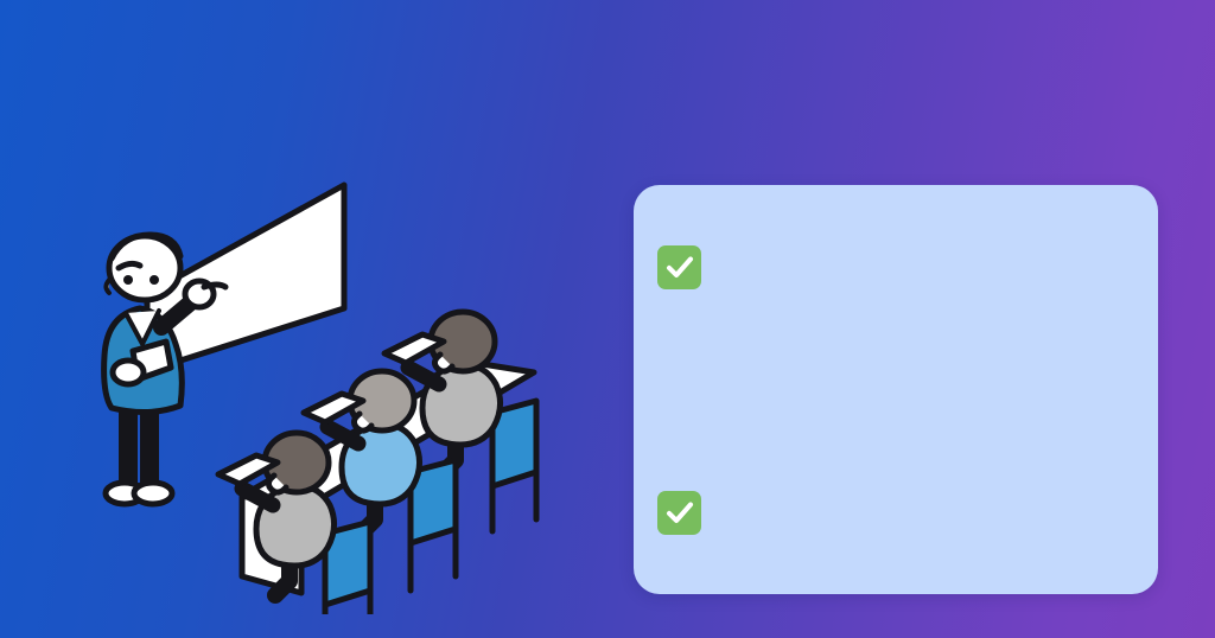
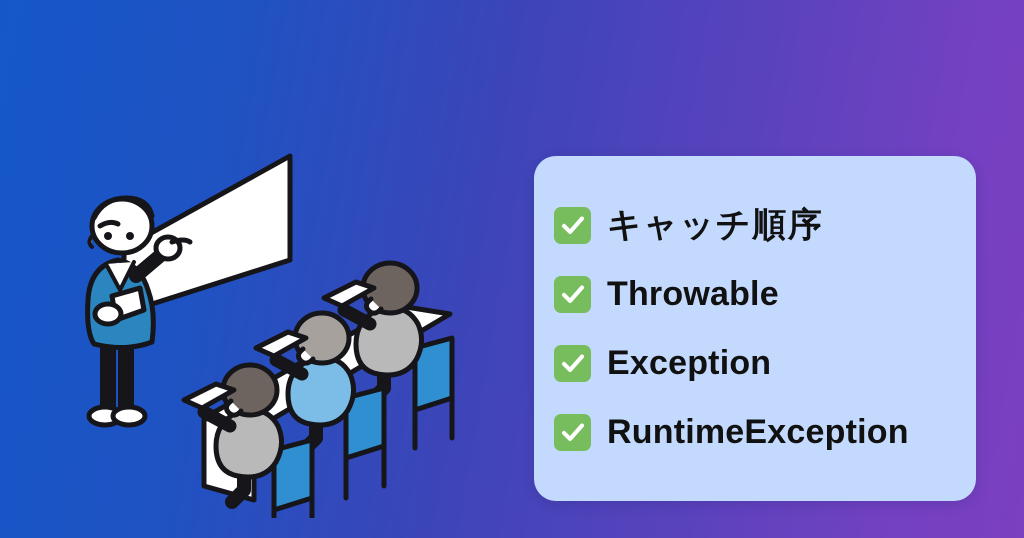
+ キャッチ順序
+ Throwable
+ Exception
+ RuntimeException
